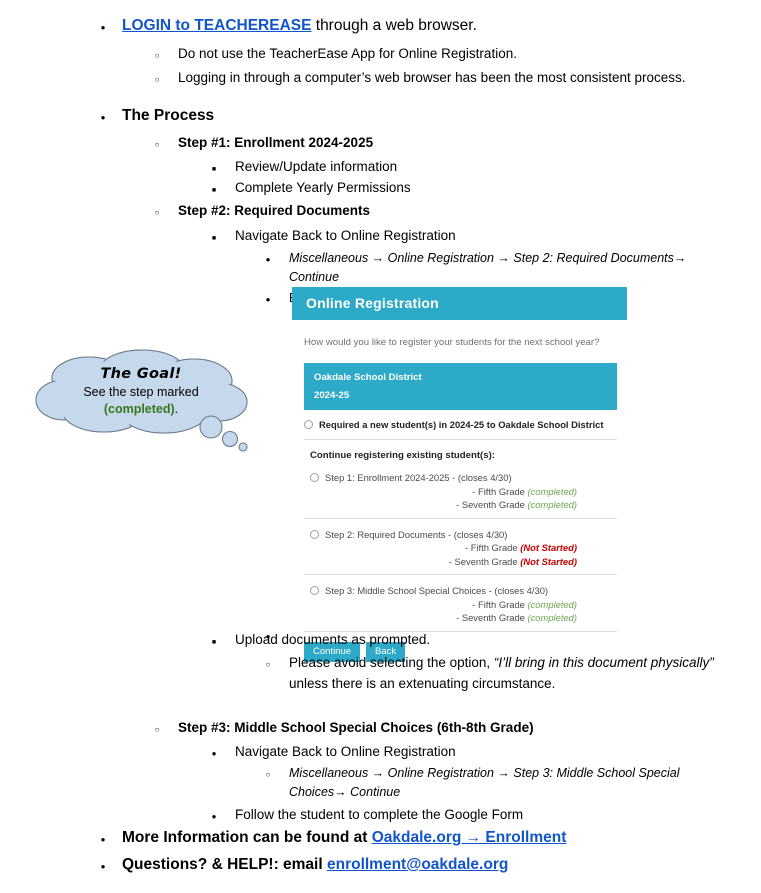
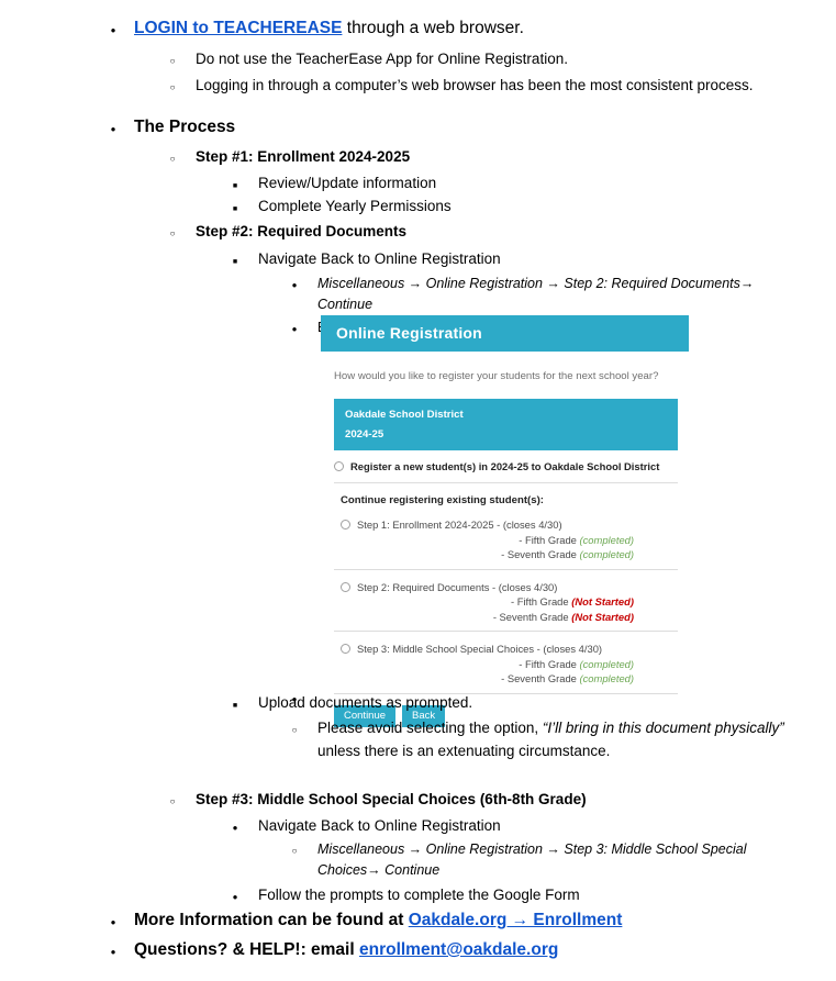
  LOGIN to TEACHEREASE through a web browser.
  Do not use the TeacherEase App for Online Registration.
  Logging in through a computer’s web browser has been the most consistent process.
  The Process
  Step #1: Enrollment 2024-2025
  Review/Update information
  Complete Yearly Permissions
  Step #2: Required Documents
  Navigate Back to Online Registration
  Miscellaneous → Online Registration → Step 2: Required Documents→ Continue
- The Goal!
- See the step marked
- (completed).
  Online Registration
  How would you like to register your students for the next school year?
  Oakdale School District
  2024-25
- Required a new student(s) in 2024-25 to Oakdale School District
+ Register a new student(s) in 2024-25 to Oakdale School District
  Continue registering existing student(s):
  Step 1: Enrollment 2024-2025 - (closes 4/30)
  - Fifth Grade (completed)
  - Seventh Grade (completed)
  Step 2: Required Documents - (closes 4/30)
  - Fifth Grade (Not Started)
  - Seventh Grade (Not Started)
  Step 3: Middle School Special Choices - (closes 4/30)
  - Fifth Grade (completed)
  - Seventh Grade (completed)
  Continue Back
  Upload documents as prompted.
  Please avoid selecting the option, “I’ll bring in this document physically” unless there is an extenuating circumstance.
  Step #3: Middle School Special Choices (6th-8th Grade)
  Navigate Back to Online Registration
  Miscellaneous → Online Registration → Step 3: Middle School Special Choices→ Continue
- Follow the student to complete the Google Form
+ Follow the prompts to complete the Google Form
  More Information can be found at Oakdale.org → Enrollment
  Questions? & HELP!: email enrollment@oakdale.org
